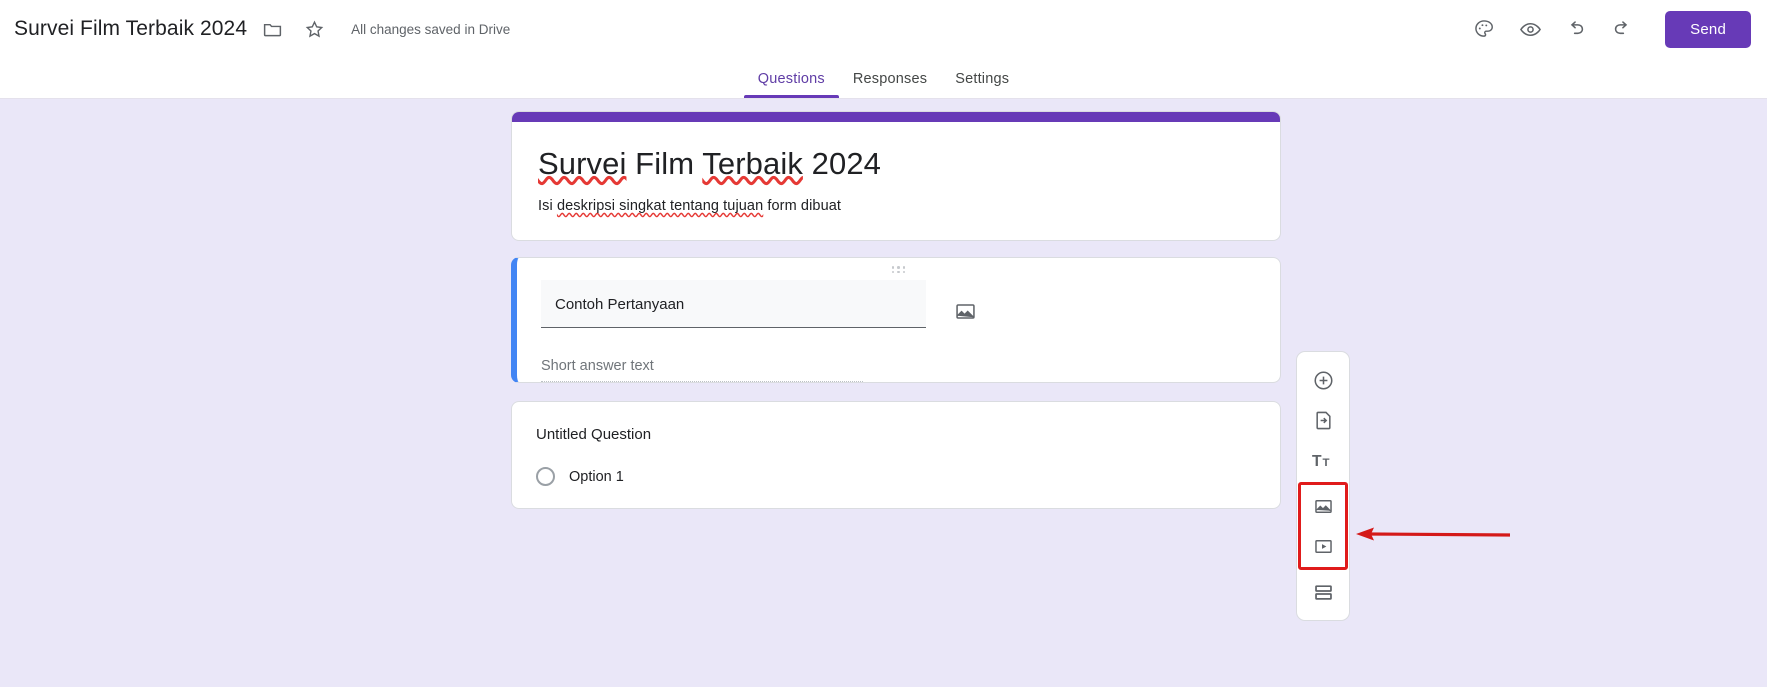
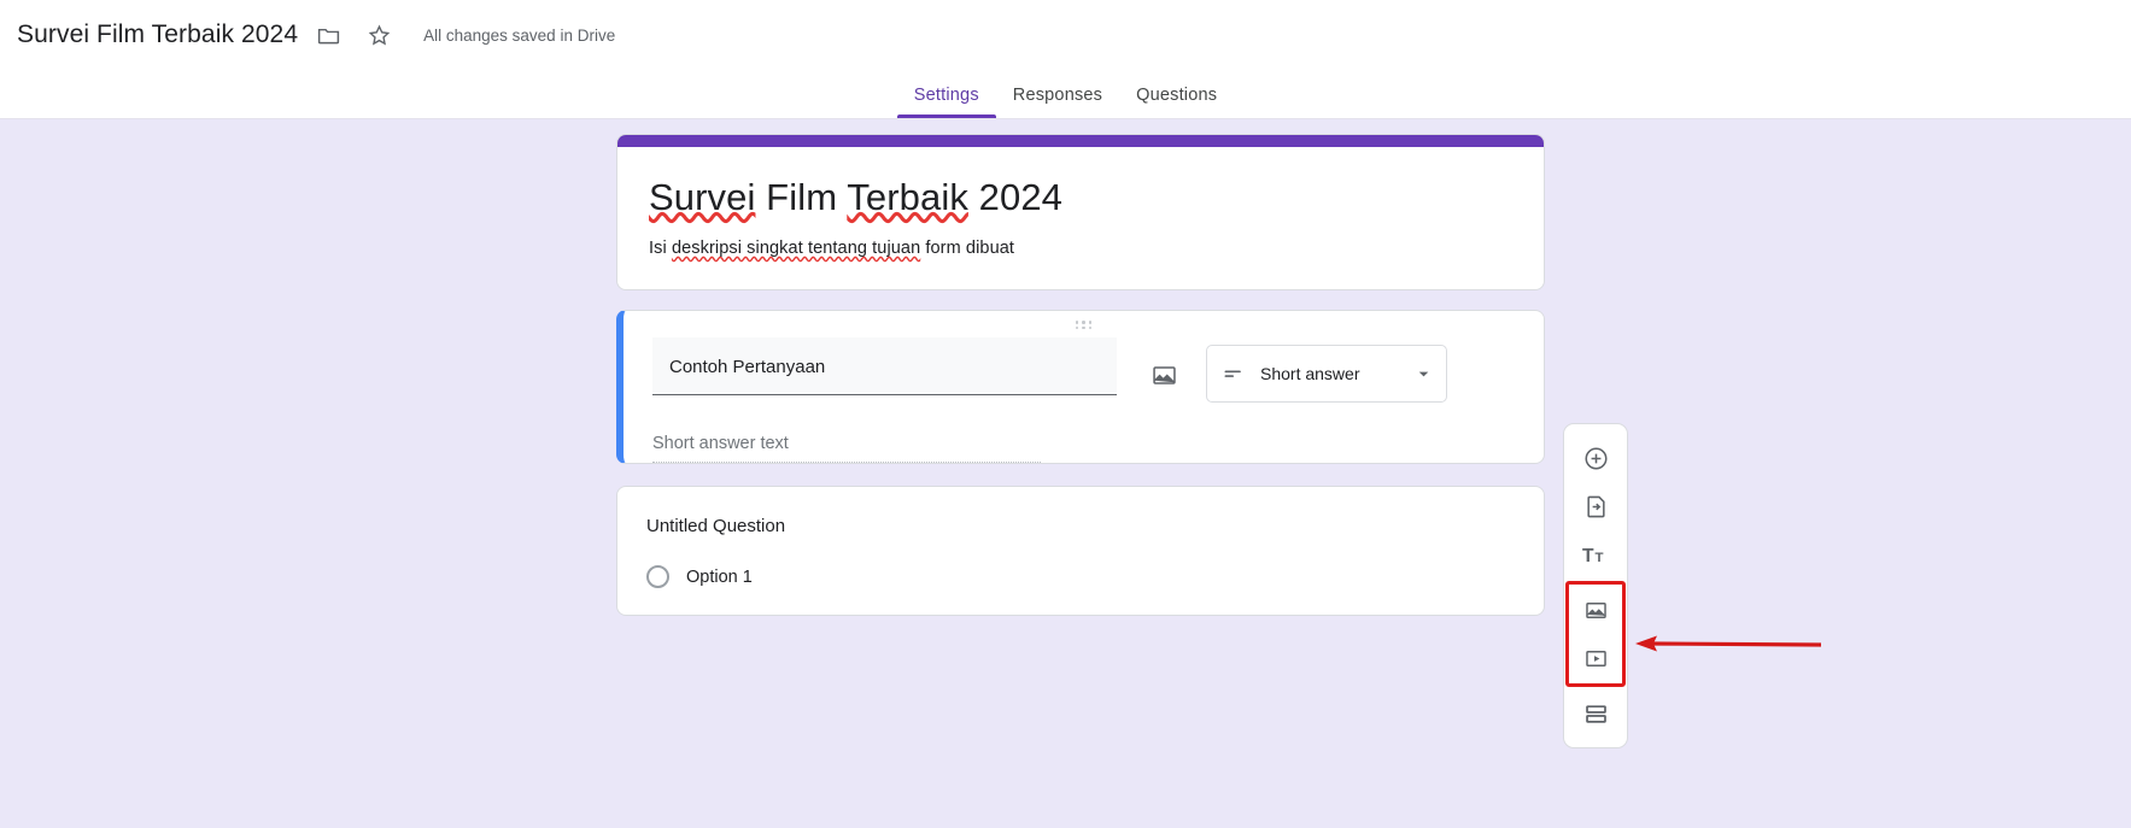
  Survei Film Terbaik 2024
  All changes saved in Drive
- Send
- Questions
+ Settings
  Responses
- Settings
+ Questions
  Survei Film Terbaik 2024
  Isi deskripsi singkat tentang tujuan form dibuat
  Contoh Pertanyaan
+ Short answer
  Short answer text
  Untitled Question
  Option 1
  T
  T
